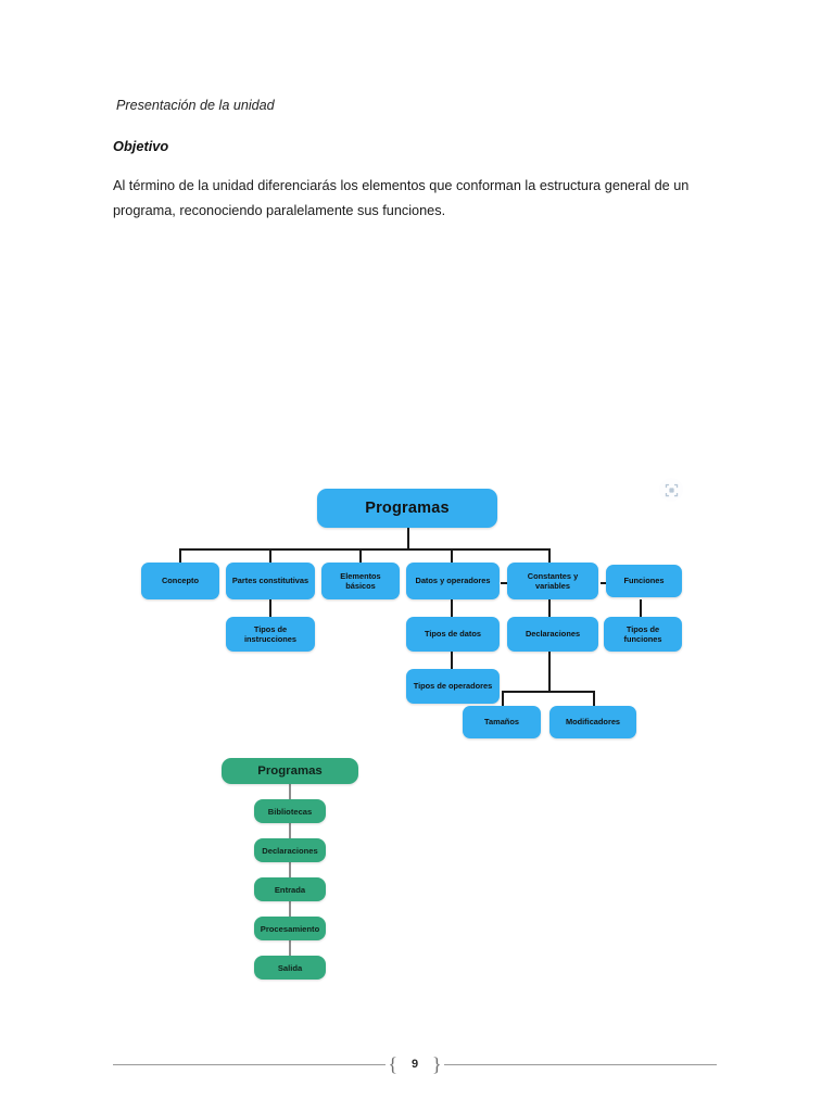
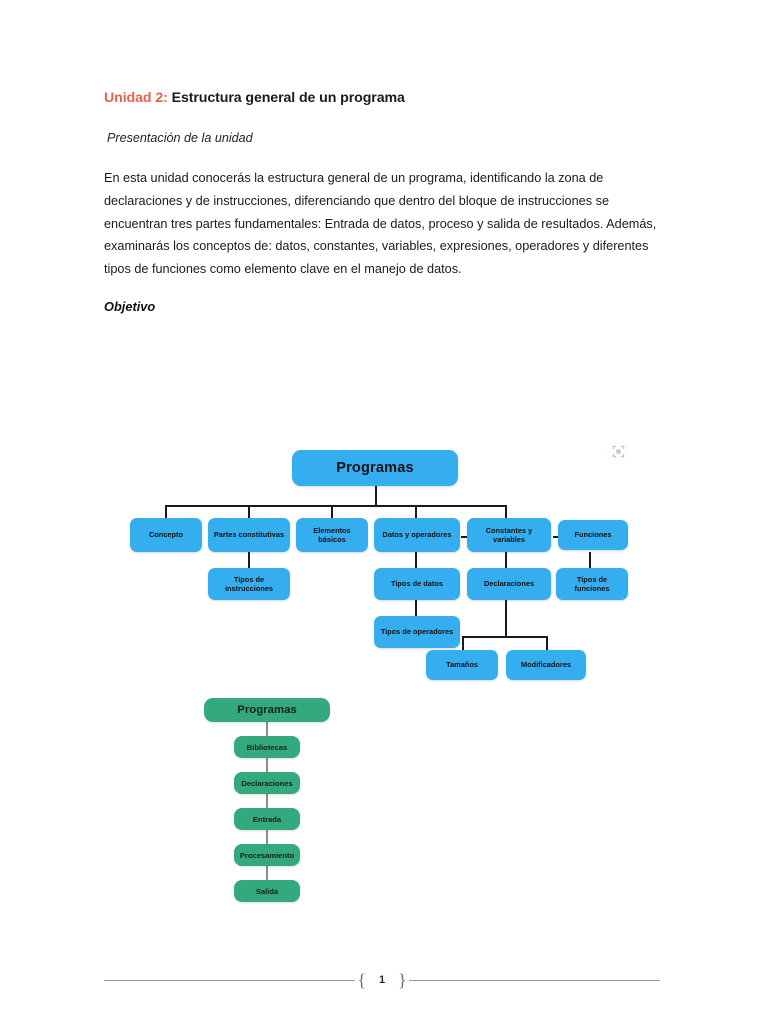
+ Unidad 2: Estructura general de un programa
  Presentación de la unidad
+ En esta unidad conocerás la estructura general de un programa, identificando la zona de declaraciones y de instrucciones, diferenciando que dentro del bloque de instrucciones se encuentran tres partes fundamentales: Entrada de datos, proceso y salida de resultados. Además, examinarás los conceptos de: datos, constantes, variables, expresiones, operadores y diferentes tipos de funciones como elemento clave en el manejo de datos.
  Objetivo
- Al término de la unidad diferenciarás los elementos que conforman la estructura general de un programa, reconociendo paralelamente sus funciones.
  Programas
  Concepto
  Partes constitutivas
  Elementos básicos
  Datos y operadores
  Constantes y variables
  Funciones
  Tipos de instrucciones
  Tipos de datos
  Declaraciones
  Tipos de funciones
  Tipos de operadores
  Tamaños
  Modificadores
  Programas
  Bibliotecas
  Declaraciones
  Entrada
  Procesamiento
  Salida
  {
- 9
+ 1
  }
